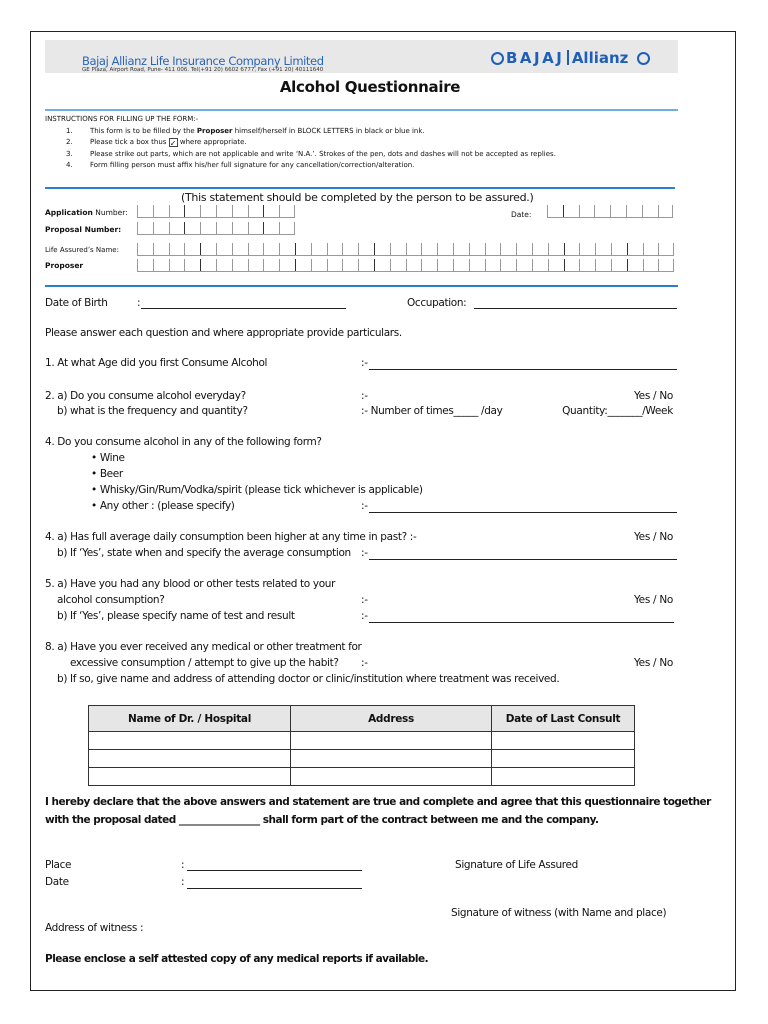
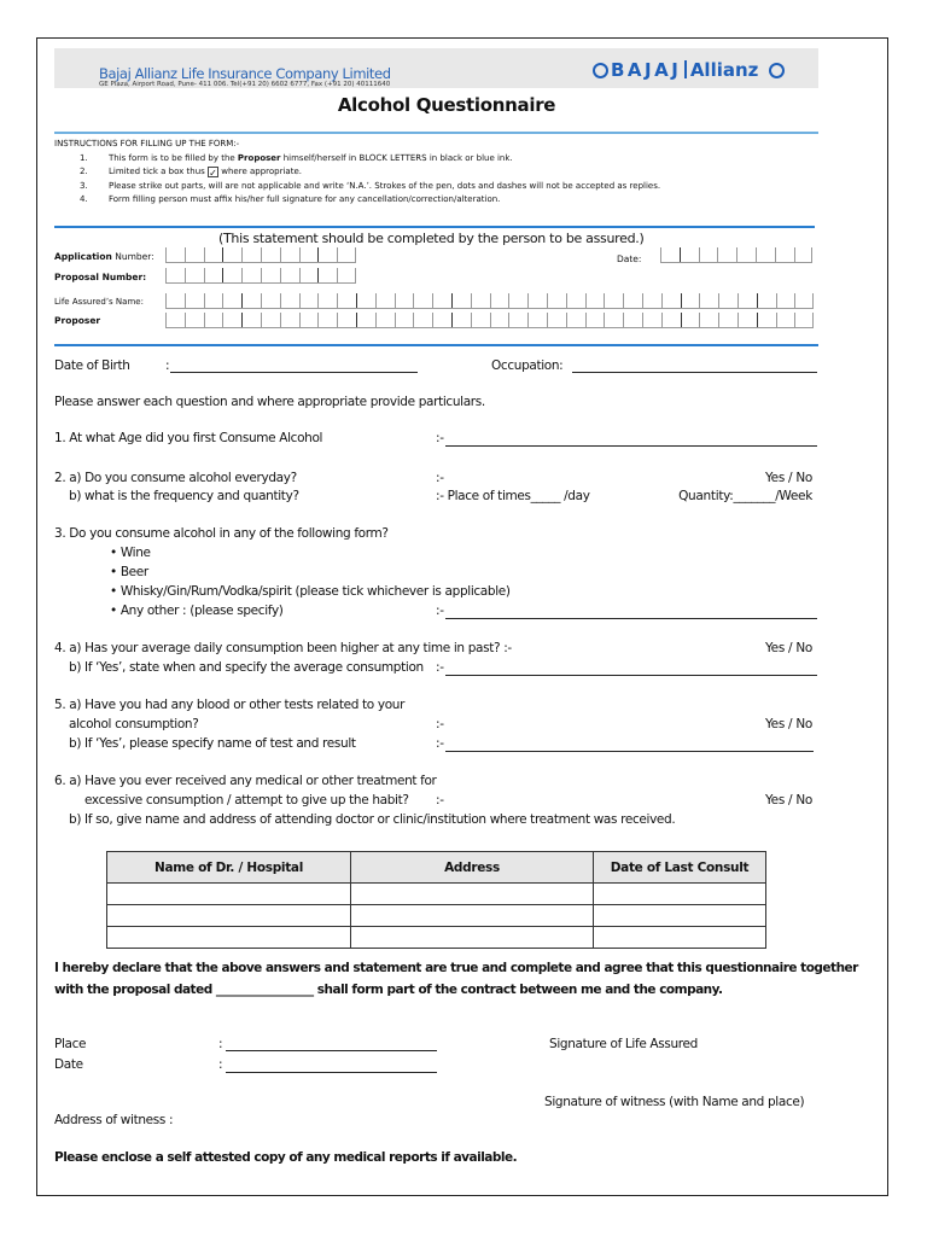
  Bajaj Allianz Life Insurance Company Limited
  BAJAJ Allianz
  Alcohol Questionnaire
  INSTRUCTIONS FOR FILLING UP THE FORM:-
  1. This form is to be filled by the Proposer himself/herself in BLOCK LETTERS in black or blue ink.
- 2. Please tick a box thus ✓ where appropriate.
+ 2. Limited tick a box thus ✓ where appropriate.
- 3. Please strike out parts, which are not applicable and write ‘N.A.’. Strokes of the pen, dots and dashes will not be accepted as replies.
+ 3. Please strike out parts, will are not applicable and write ‘N.A.’. Strokes of the pen, dots and dashes will not be accepted as replies.
  4. Form filling person must affix his/her full signature for any cancellation/correction/alteration.
  (This statement should be completed by the person to be assured.)
  Application Number:
  Date:
  Proposal Number:
  Life Assured’s Name:
  Proposer
  Date of Birth
  :
  Occupation:
  Please answer each question and where appropriate provide particulars.
  1. At what Age did you first Consume Alcohol
  :-
  2. a) Do you consume alcohol everyday?
  :-
  Yes / No
  b) what is the frequency and quantity?
- :- Number of times_____ /day
+ :- Place of times_____ /day
  Quantity:_______/Week
- 4. Do you consume alcohol in any of the following form?
+ 3. Do you consume alcohol in any of the following form?
  • Wine
  • Beer
  • Whisky/Gin/Rum/Vodka/spirit (please tick whichever is applicable)
  • Any other : (please specify)
  :-
- 4. a) Has full average daily consumption been higher at any time in past? :-
+ 4. a) Has your average daily consumption been higher at any time in past? :-
  Yes / No
  b) If ‘Yes’, state when and specify the average consumption
  :-
  5. a) Have you had any blood or other tests related to your
  alcohol consumption?
  :-
  Yes / No
  b) If ‘Yes’, please specify name of test and result
  :-
- 8. a) Have you ever received any medical or other treatment for
+ 6. a) Have you ever received any medical or other treatment for
  excessive consumption / attempt to give up the habit?
  :-
  Yes / No
  b) If so, give name and address of attending doctor or clinic/institution where treatment was received.
  Name of Dr. / Hospital	Address	Date of Last Consult
  I hereby declare that the above answers and statement are true and complete and agree that this questionnaire together
  with the proposal dated _________________ shall form part of the contract between me and the company.
  Place
  :
  Signature of Life Assured
  Date
  :
  Signature of witness (with Name and place)
  Address of witness :
  Please enclose a self attested copy of any medical reports if available.
